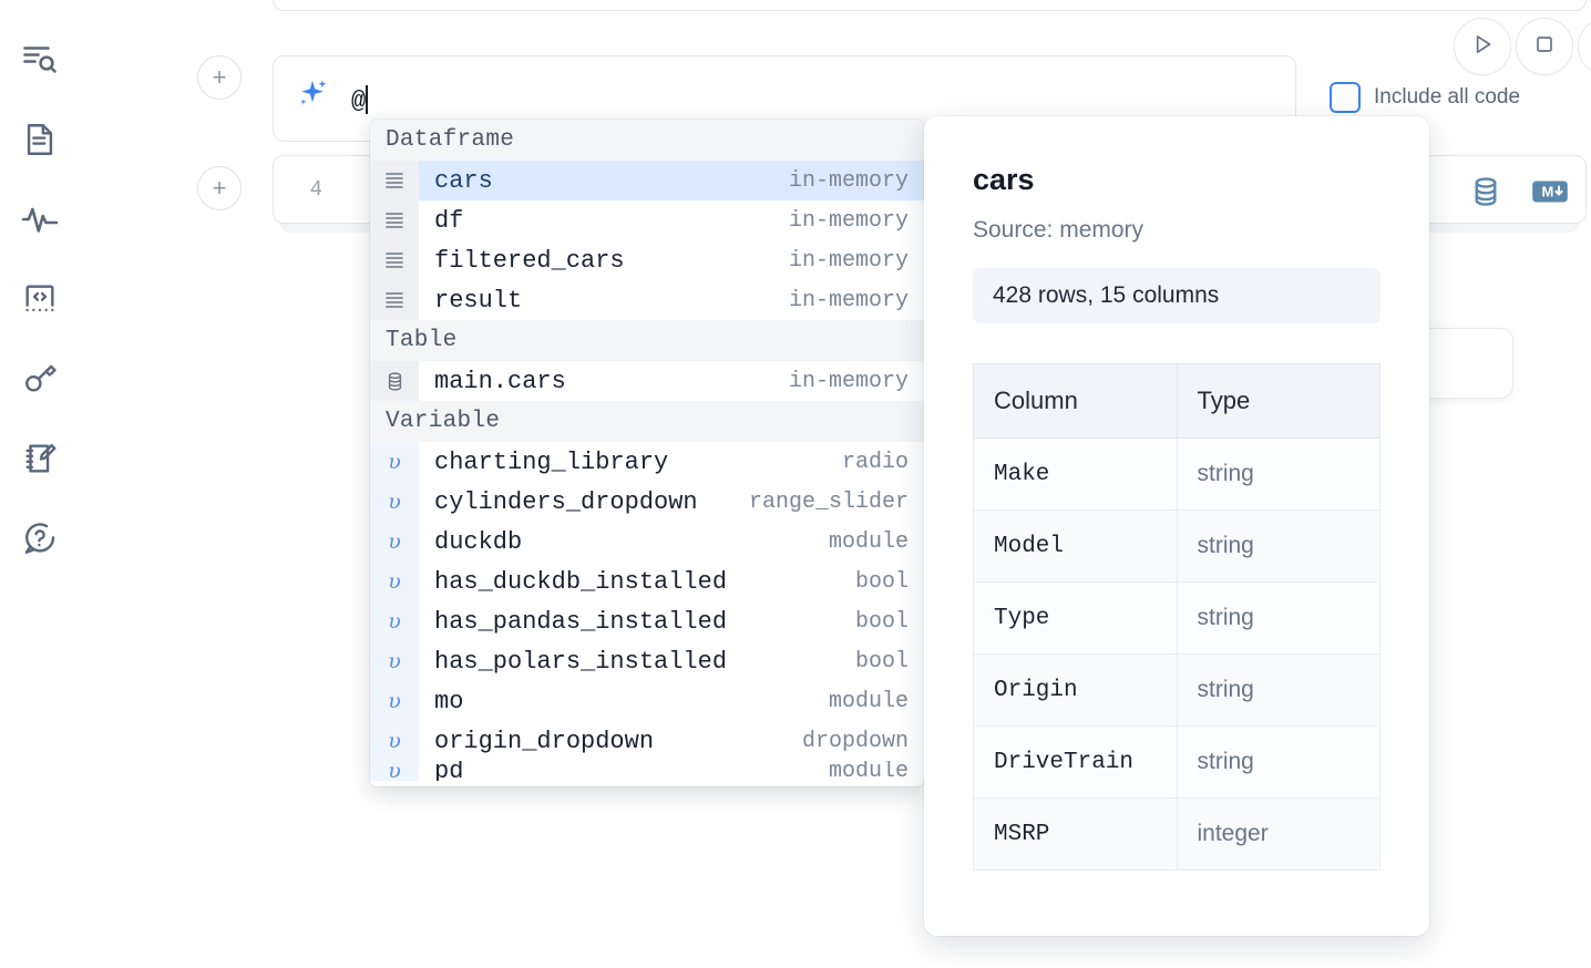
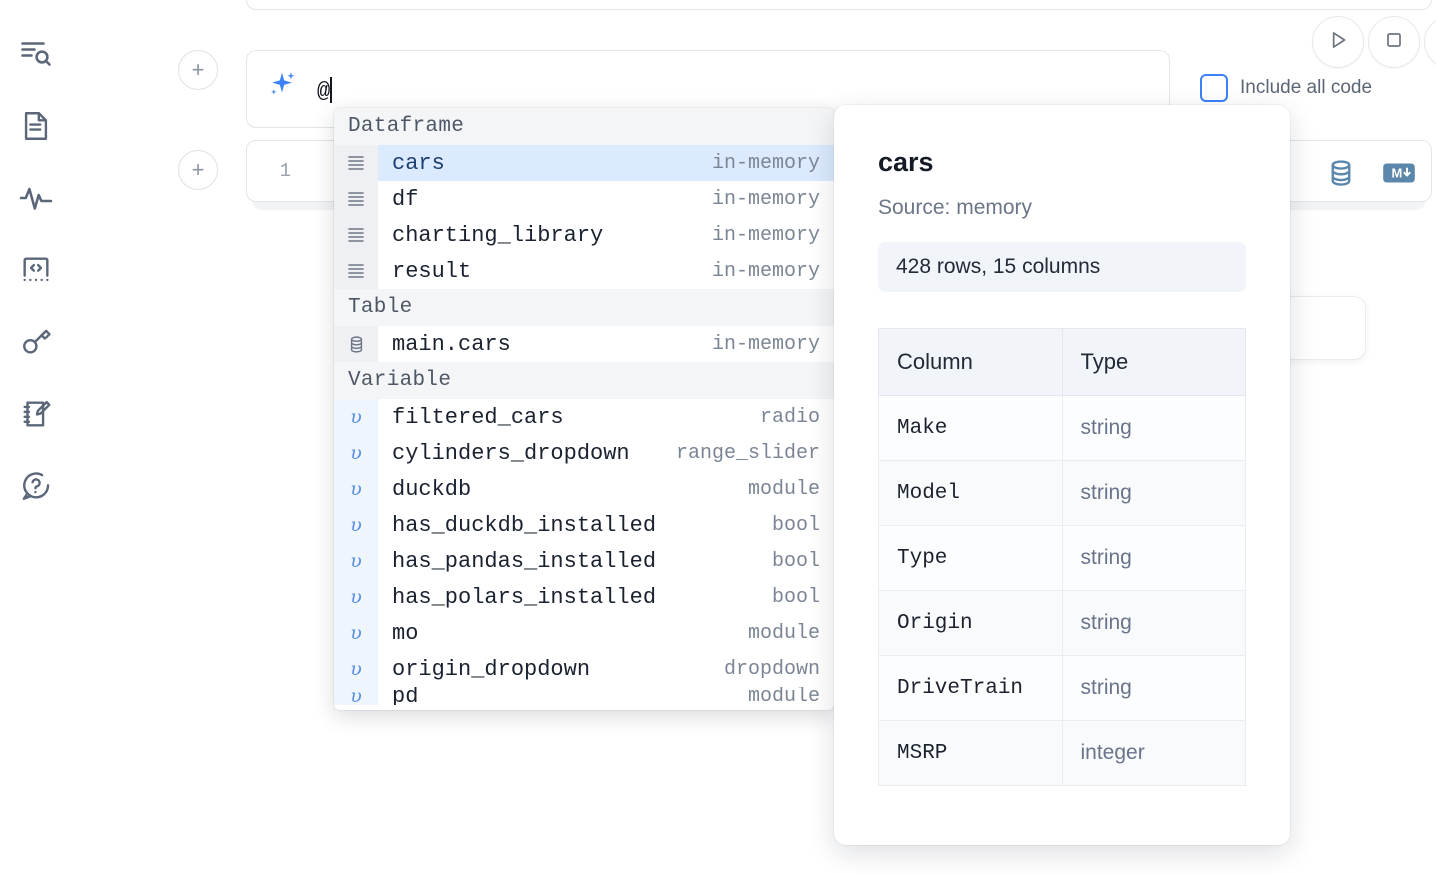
  +
  +
  @
  Include all code
- 4
+ 1
  M
  Dataframe
  cars
  in-memory
  df
  in-memory
- filtered_cars
+ charting_library
  in-memory
  result
  in-memory
  Table
  main.cars
  in-memory
  Variable
  υ
- charting_library
+ filtered_cars
  radio
  υ
  cylinders_dropdown
  range_slider
  υ
  duckdb
  module
  υ
  has_duckdb_installed
  bool
  υ
  has_pandas_installed
  bool
  υ
  has_polars_installed
  bool
  υ
  mo
  module
  υ
  origin_dropdown
  dropdown
  υ
  pd
  module
  cars
  Source: memory
  428 rows, 15 columns
  Column	Type
  Make	string
  Model	string
  Type	string
  Origin	string
  DriveTrain	string
  MSRP	integer
